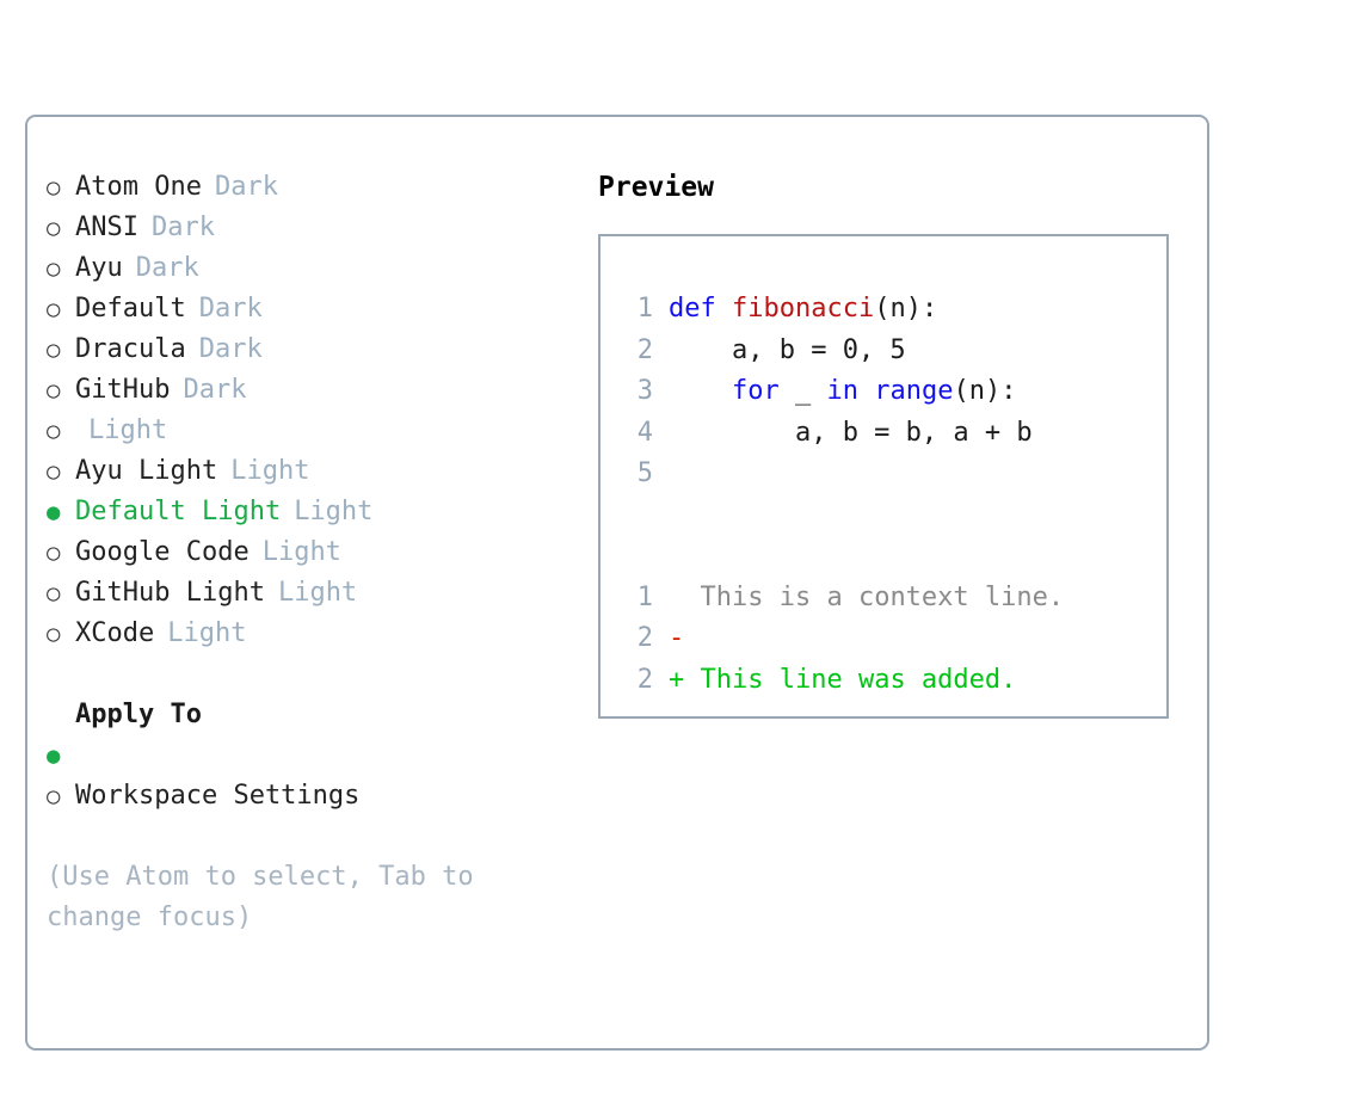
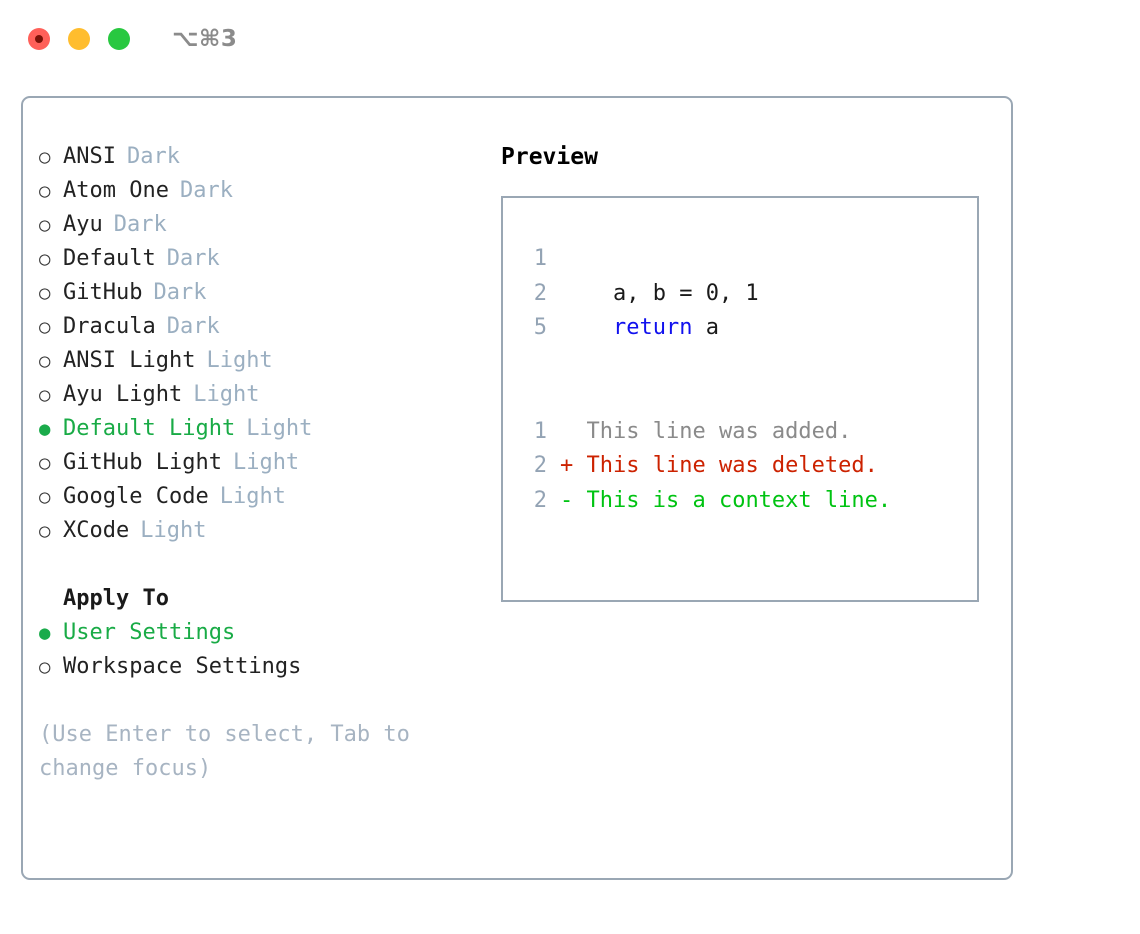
+ ⌥⌘3
  ○
- Atom One
+ ANSI
  Dark
  ○
- ANSI
+ Atom One
  Dark
  ○
  Ayu
  Dark
  ○
  Default
  Dark
  ○
- Dracula
+ GitHub
  Dark
  ○
- GitHub
+ Dracula
  Dark
  ○
+ ANSI Light
  Light
  ○
  Ayu Light
  Light
  ●
  Default Light
  Light
  ○
- Google Code
+ GitHub Light
  Light
  ○
- GitHub Light
+ Google Code
  Light
  ○
  XCode
  Light
  Apply To
  ●
+ User Settings
  ○
  Workspace Settings
- (Use Atom to select, Tab to change focus)
+ (Use Enter to select, Tab to change focus)
  Preview
  1
- def fibonacci(n):
  2
- a, b = 0, 5
+ a, b = 0, 1
- 3
- for _ in range(n):
- 4
- a, b = b, a + b
  5
+ return a
  1
- This is a context line.
+ This line was added.
  2
- -
+ +
+ This line was deleted.
  2
- +
+ -
- This line was added.
+ This is a context line.
